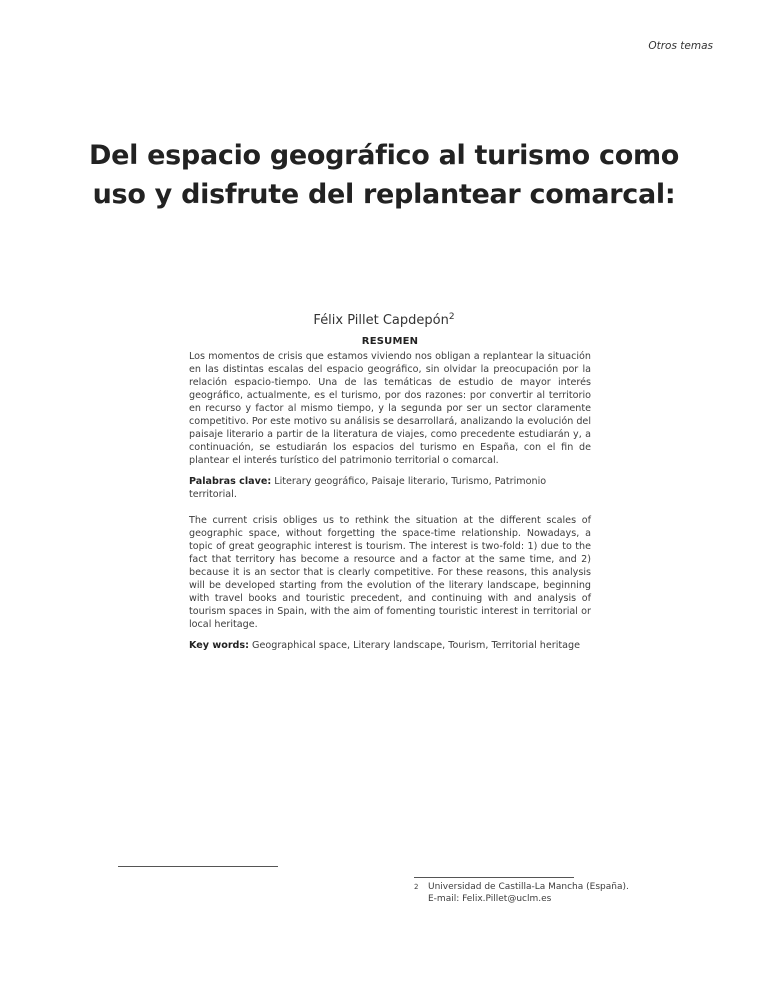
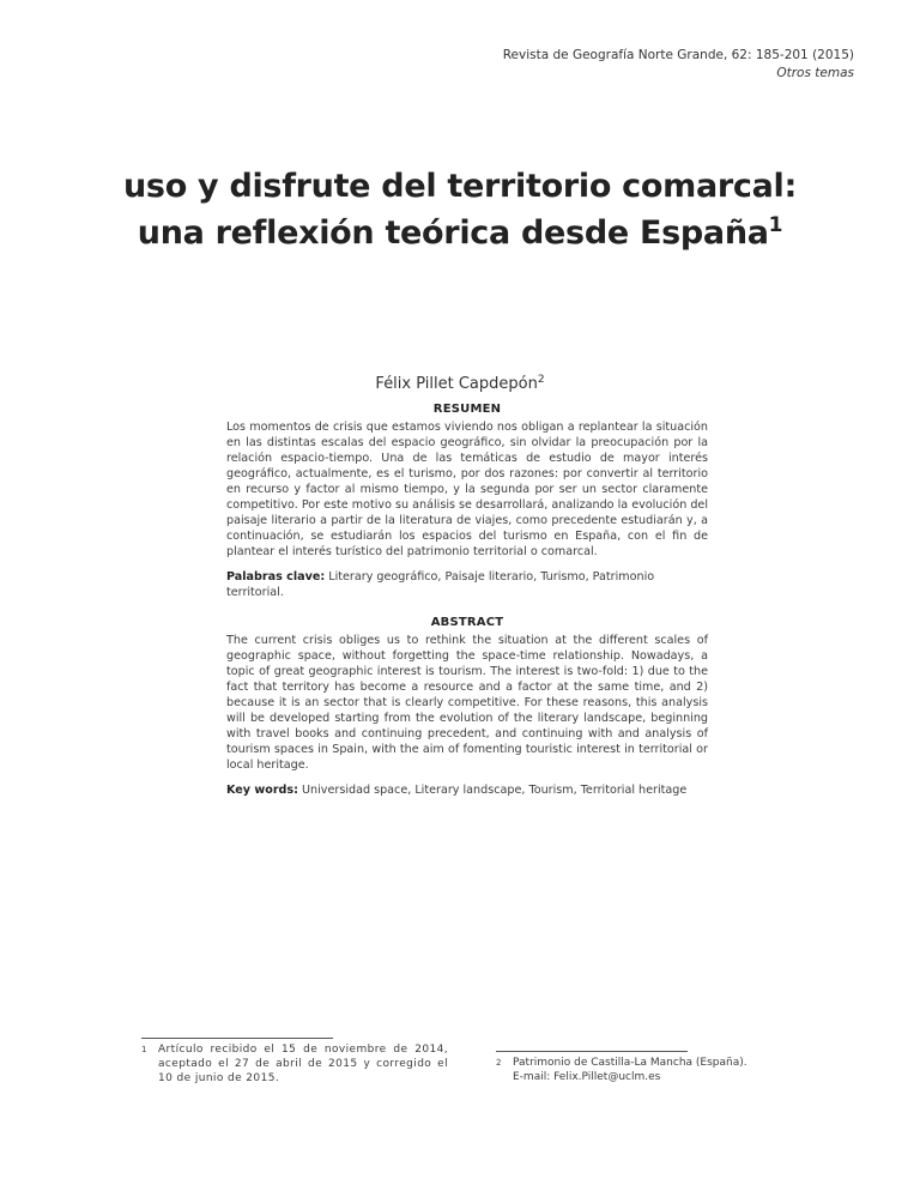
+ Revista de Geografía Norte Grande, 62: 185-201 (2015)
  Otros temas
- Del espacio geográfico al turismo como
- uso y disfrute del replantear comarcal:
+ uso y disfrute del territorio comarcal:
+ una reflexión teórica desde España1
  Félix Pillet Capdepón2
  RESUMEN
  Los momentos de crisis que estamos viviendo nos obligan a replantear la situación en las distintas escalas del espacio geográfico, sin olvidar la preocupación por la relación espacio-tiempo. Una de las temáticas de estudio de mayor interés geográfico, actualmente, es el turismo, por dos razones: por convertir al territorio en recurso y factor al mismo tiempo, y la segunda por ser un sector claramente competitivo. Por este motivo su análisis se desarrollará, analizando la evolución del paisaje literario a partir de la literatura de viajes, como precedente estudiarán y, a continuación, se estudiarán los espacios del turismo en España, con el fin de plantear el interés turístico del patrimonio territorial o comarcal.
  Palabras clave: Literary geográfico, Paisaje literario, Turismo, Patrimonio territorial.
+ ABSTRACT
- The current crisis obliges us to rethink the situation at the different scales of geographic space, without forgetting the space-time relationship. Nowadays, a topic of great geographic interest is tourism. The interest is two-fold: 1) due to the fact that territory has become a resource and a factor at the same time, and 2) because it is an sector that is clearly competitive. For these reasons, this analysis will be developed starting from the evolution of the literary landscape, beginning with travel books and touristic precedent, and continuing with and analysis of tourism spaces in Spain, with the aim of fomenting touristic interest in territorial or local heritage.
+ The current crisis obliges us to rethink the situation at the different scales of geographic space, without forgetting the space-time relationship. Nowadays, a topic of great geographic interest is tourism. The interest is two-fold: 1) due to the fact that territory has become a resource and a factor at the same time, and 2) because it is an sector that is clearly competitive. For these reasons, this analysis will be developed starting from the evolution of the literary landscape, beginning with travel books and continuing precedent, and continuing with and analysis of tourism spaces in Spain, with the aim of fomenting touristic interest in territorial or local heritage.
- Key words: Geographical space, Literary landscape, Tourism, Territorial heritage
+ Key words: Universidad space, Literary landscape, Tourism, Territorial heritage
+ 1
+ Artículo recibido el 15 de noviembre de 2014, aceptado el 27 de abril de 2015 y corregido el 10 de junio de 2015.
  2
- Universidad de Castilla-La Mancha (España).
+ Patrimonio de Castilla-La Mancha (España).
  E-mail: Felix.Pillet@uclm.es
